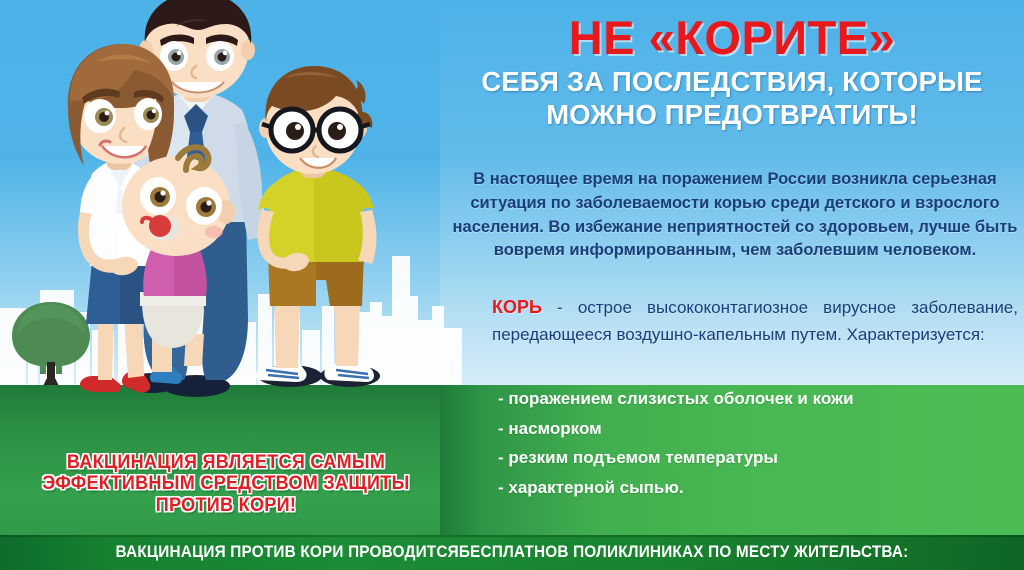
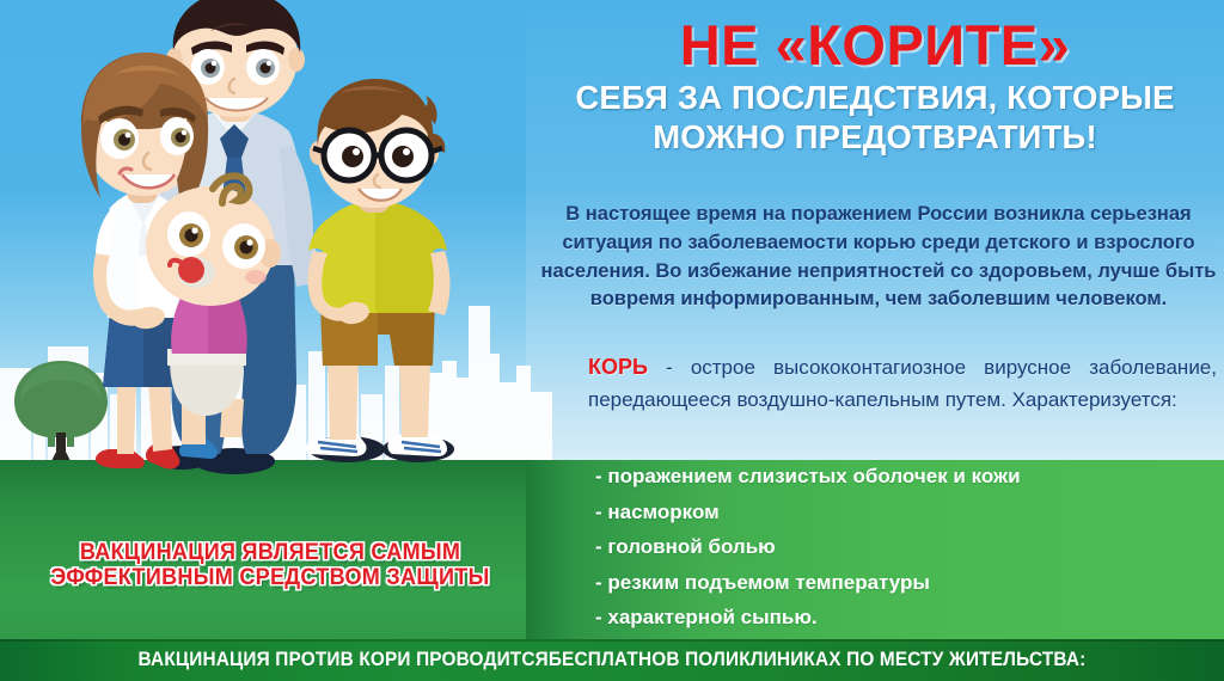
  НЕ «КОРИТЕ»
  СЕБЯ ЗА ПОСЛЕДСТВИЯ, КОТОРЫЕ
  МОЖНО ПРЕДОТВРАТИТЬ!
  В настоящее время на поражением России возникла серьезная ситуация по заболеваемости корью среди детского и взрослого населения. Во избежание неприятностей со здоровьем, лучше быть вовремя информированным, чем заболевшим человеком.
  КОРЬ - острое высококонтагиозное вирусное заболевание, передающееся воздушно-капельным путем. Характеризуется:
  - поражением слизистых оболочек и кожи
  - насморком
+ - головной болью
  - резким подъемом температуры
  - характерной сыпью.
  ВАКЦИНАЦИЯ ЯВЛЯЕТСЯ САМЫМ
  ЭФФЕКТИВНЫМ СРЕДСТВОМ ЗАЩИТЫ
- ПРОТИВ КОРИ!
  ВАКЦИНАЦИЯ ПРОТИВ КОРИ ПРОВОДИТСЯ
  БЕСПЛАТНО
  В ПОЛИКЛИНИКАХ ПО МЕСТУ ЖИТЕЛЬСТВА:
